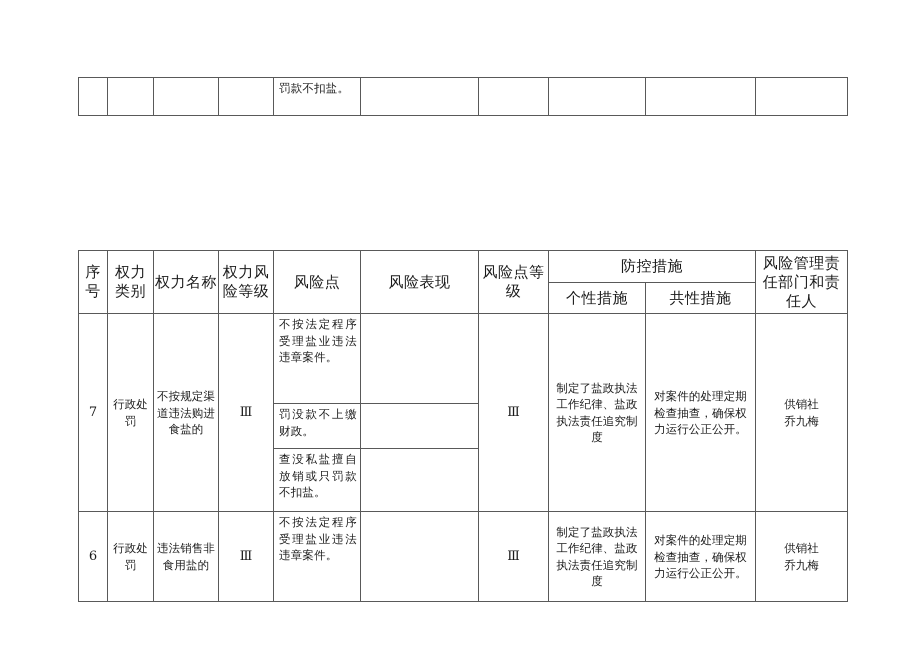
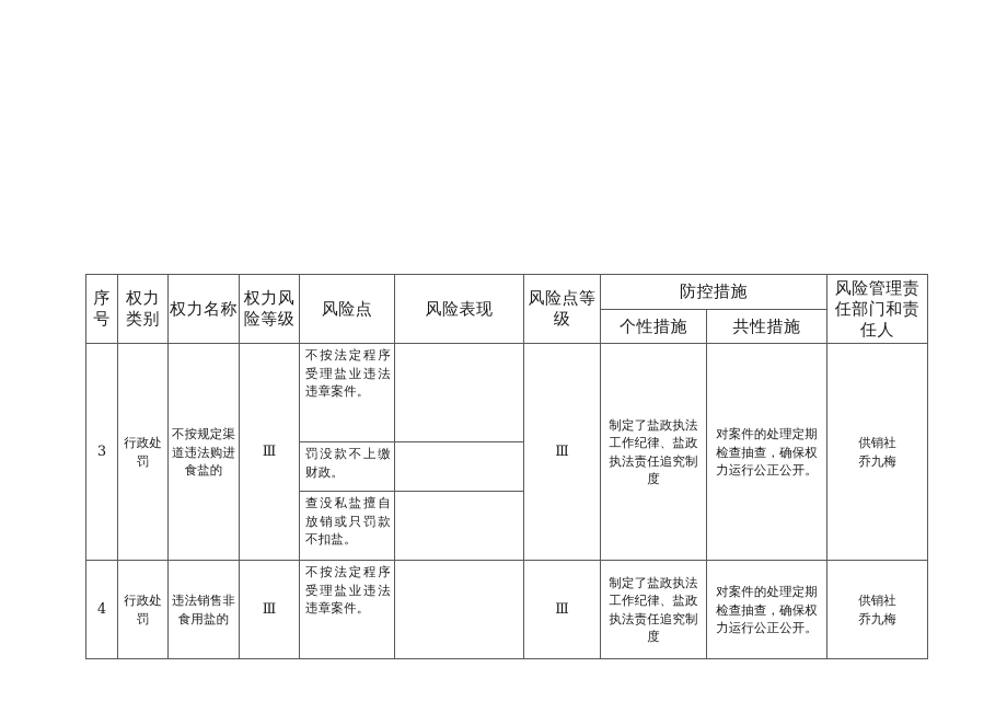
- 				罚款不扣盐。
  序号	权力类别	权力名称	权力风险等级	风险点	风险表现	风险点等级	防控措施	风险管理责任部门和责任人
  个性措施	共性措施
- 7	行政处罚	不按规定渠道违法购进食盐的	Ⅲ	不按法定程序受理盐业违法违章案件。		Ⅲ	制定了盐政执法工作纪律、盐政执法责任追究制度	对案件的处理定期检查抽查，确保权力运行公正公开。	供销社 乔九梅
+ 3	行政处罚	不按规定渠道违法购进食盐的	Ⅲ	不按法定程序受理盐业违法违章案件。		Ⅲ	制定了盐政执法工作纪律、盐政执法责任追究制度	对案件的处理定期检查抽查，确保权力运行公正公开。	供销社 乔九梅
  罚没款不上缴财政。
  查没私盐擅自放销或只罚款不扣盐。
- 6	行政处罚	违法销售非食用盐的	Ⅲ	不按法定程序受理盐业违法违章案件。		Ⅲ	制定了盐政执法工作纪律、盐政执法责任追究制度	对案件的处理定期检查抽查，确保权力运行公正公开。	供销社 乔九梅
+ 4	行政处罚	违法销售非食用盐的	Ⅲ	不按法定程序受理盐业违法违章案件。		Ⅲ	制定了盐政执法工作纪律、盐政执法责任追究制度	对案件的处理定期检查抽查，确保权力运行公正公开。	供销社 乔九梅
